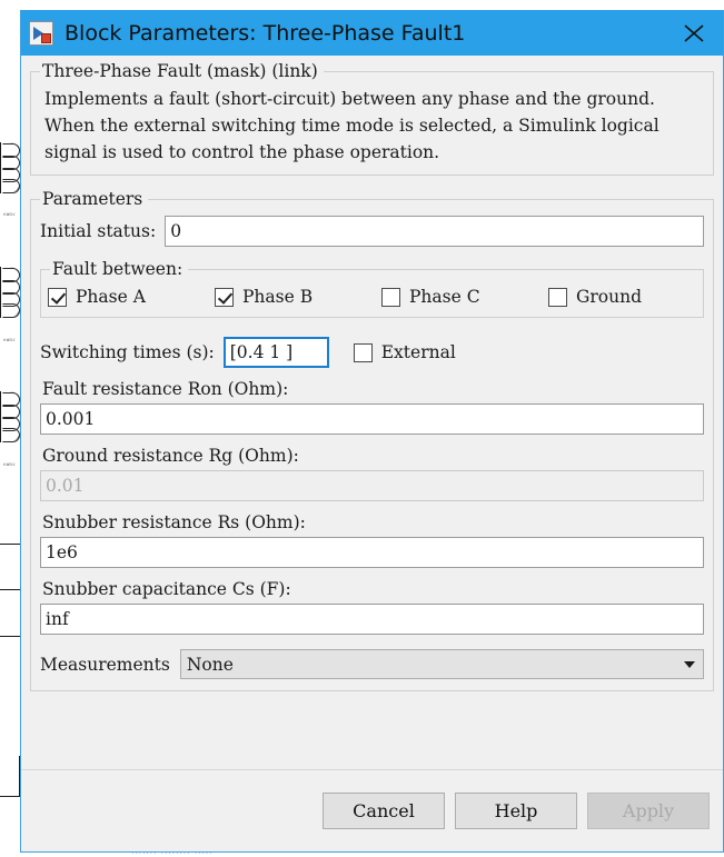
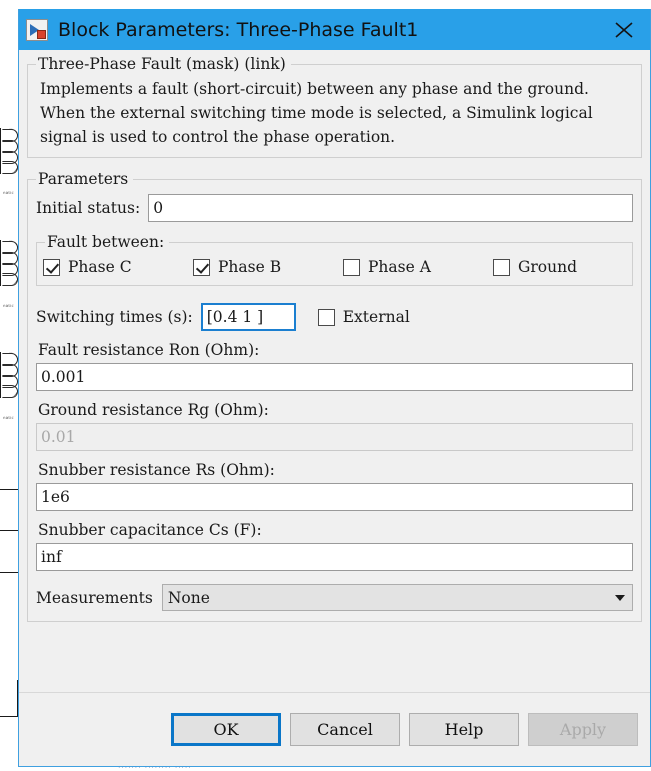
  Block Parameters: Three-Phase Fault1
  Three-Phase Fault (mask) (link)
  Implements a fault (short-circuit) between any phase and the ground. When the external switching time mode is selected, a Simulink logical signal is used to control the phase operation.
  Parameters
  Initial status:
  0
  Fault between:
- Phase A
+ Phase C
  Phase B
- Phase C
+ Phase A
  Ground
  Switching times (s):
  [0.4 1 ]
  External
  Fault resistance Ron (Ohm):
  0.001
  Ground resistance Rg (Ohm):
  0.01
  Snubber resistance Rs (Ohm):
  1e6
  Snubber capacitance Cs (F):
  inf
  Measurements
  None
+ OK
  Cancel
  Help
  Apply
